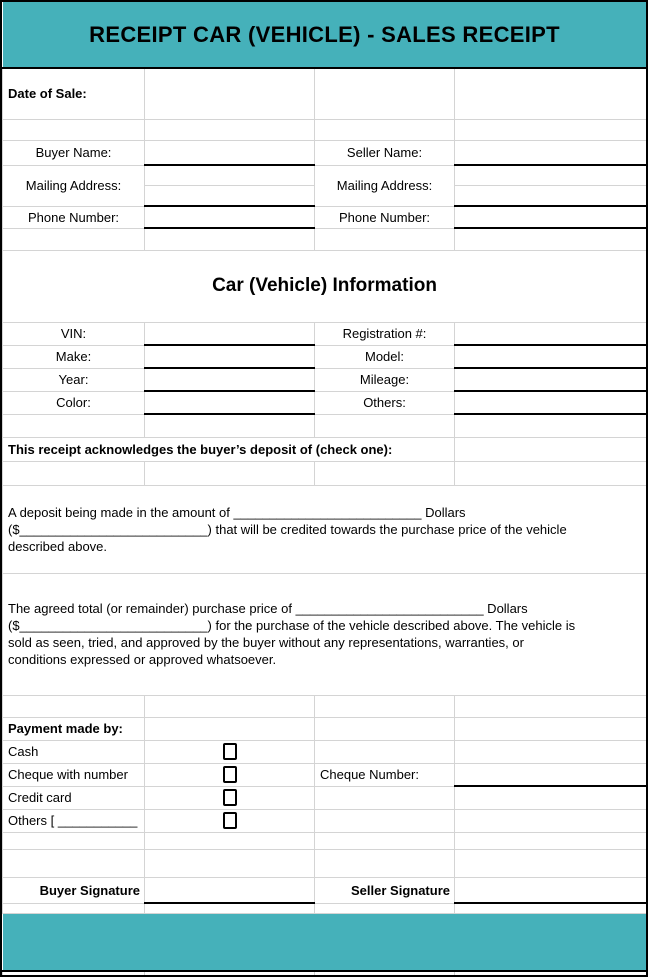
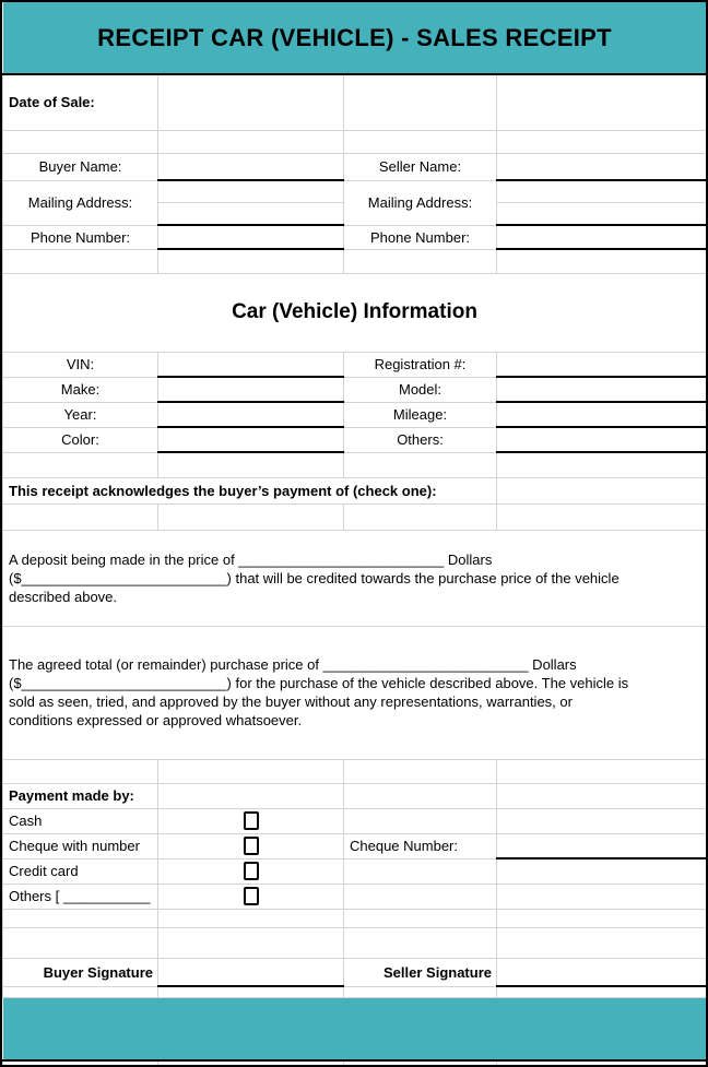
  RECEIPT CAR (VEHICLE) - SALES RECEIPT
  Date of Sale:
  Buyer Name:		Seller Name:
  Mailing Address:		Mailing Address:
  Phone Number:		Phone Number:
  Car (Vehicle) Information
  VIN:		Registration #:
  Make:		Model:
  Year:		Mileage:
  Color:		Others:
- This receipt acknowledges the buyer’s deposit of (check one):
+ This receipt acknowledges the buyer’s payment of (check one):
- A deposit being made in the amount of __________________________ Dollars ($__________________________) that will be credited towards the purchase price of the vehicle described above.
+ A deposit being made in the price of __________________________ Dollars ($__________________________) that will be credited towards the purchase price of the vehicle described above.
  The agreed total (or remainder) purchase price of __________________________ Dollars ($__________________________) for the purchase of the vehicle described above. The vehicle is sold as seen, tried, and approved by the buyer without any representations, warranties, or conditions expressed or approved whatsoever.
  Payment made by:
  Cash
  Cheque with number		Cheque Number:
  Credit card
  Others [ ___________
  Buyer Signature		Seller Signature
